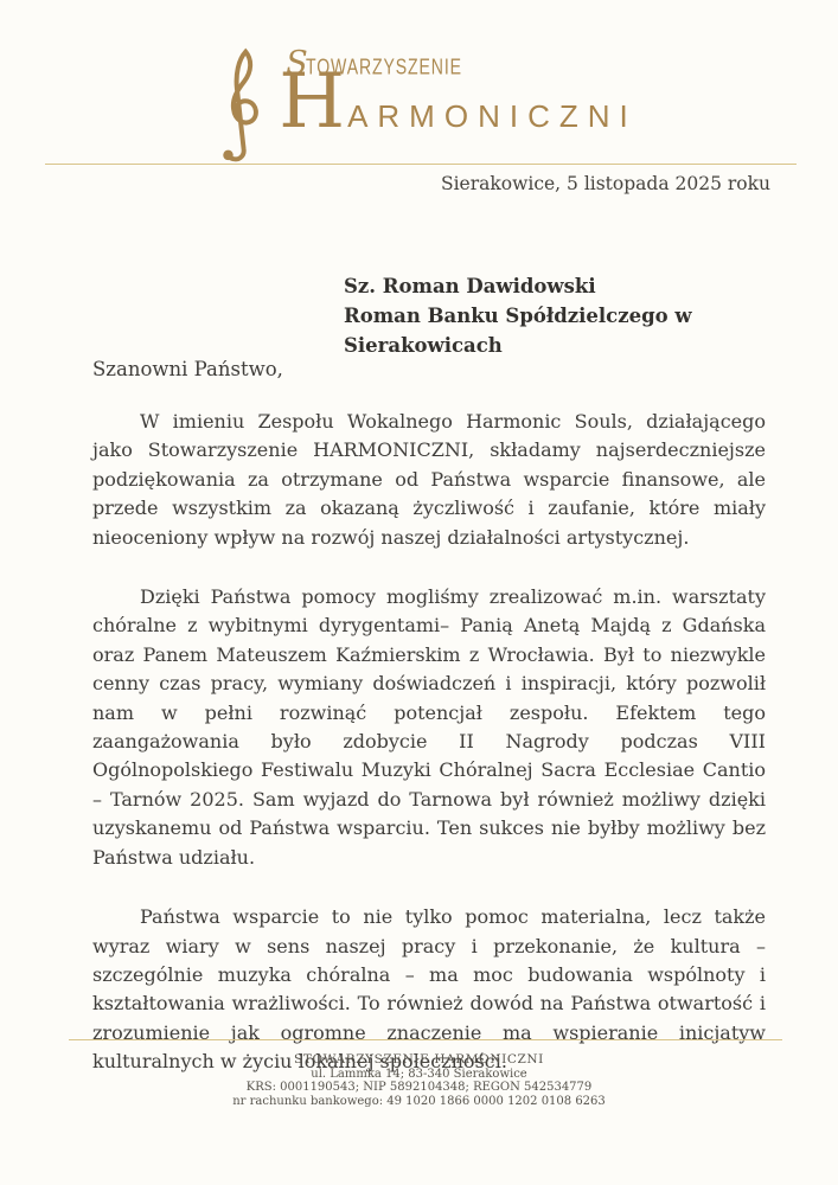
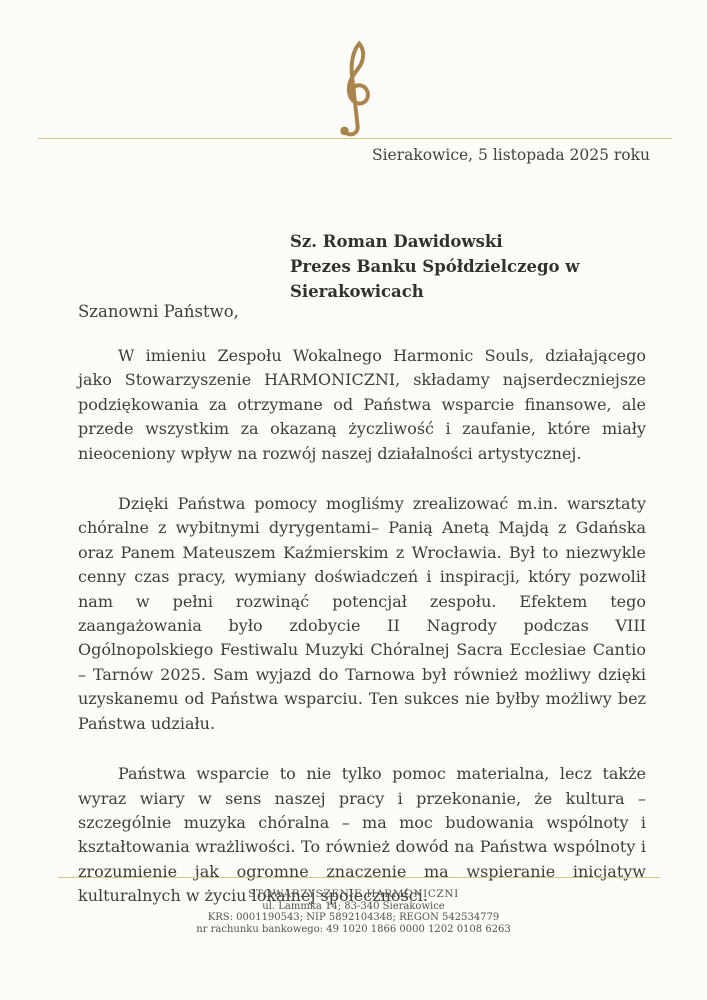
- STOWARZYSZENIE
- H
- ARMONICZNI
  Sierakowice, 5 listopada 2025 roku
  Sz. Roman Dawidowski
- Roman Banku Spółdzielczego w Sierakowicach
+ Prezes Banku Spółdzielczego w Sierakowicach
  Szanowni Państwo,
  W imieniu Zespołu Wokalnego Harmonic Souls, działającego jako Stowarzyszenie HARMONICZNI, składamy najserdeczniejsze podziękowania za otrzymane od Państwa wsparcie finansowe, ale przede wszystkim za okazaną życzliwość i zaufanie, które miały nieoceniony wpływ na rozwój naszej działalności artystycznej.
  Dzięki Państwa pomocy mogliśmy zrealizować m.in. warsztaty chóralne z wybitnymi dyrygentami– Panią Anetą Majdą z Gdańska oraz Panem Mateuszem Kaźmierskim z Wrocławia. Był to niezwykle cenny czas pracy, wymiany doświadczeń i inspiracji, który pozwolił nam w pełni rozwinąć potencjał zespołu. Efektem tego zaangażowania było zdobycie II Nagrody podczas VIII Ogólnopolskiego Festiwalu Muzyki Chóralnej Sacra Ecclesiae Cantio – Tarnów 2025. Sam wyjazd do Tarnowa był również możliwy dzięki uzyskanemu od Państwa wsparciu. Ten sukces nie byłby możliwy bez Państwa udziału.
- Państwa wsparcie to nie tylko pomoc materialna, lecz także wyraz wiary w sens naszej pracy i przekonanie, że kultura – szczególnie muzyka chóralna – ma moc budowania wspólnoty i kształtowania wrażliwości. To również dowód na Państwa otwartość i zrozumienie jak ogromne znaczenie ma wspieranie inicjatyw kulturalnych w życiu lokalnej społeczności.
+ Państwa wsparcie to nie tylko pomoc materialna, lecz także wyraz wiary w sens naszej pracy i przekonanie, że kultura – szczególnie muzyka chóralna – ma moc budowania wspólnoty i kształtowania wrażliwości. To również dowód na Państwa wspólnoty i zrozumienie jak ogromne znaczenie ma wspieranie inicjatyw kulturalnych w życiu lokalnej społeczności.
  STOWARZYSZENIE HARMONICZNI
  ul. Lammka 14; 83-340 Sierakowice
  KRS: 0001190543; NIP 5892104348; REGON 542534779
  nr rachunku bankowego: 49 1020 1866 0000 1202 0108 6263
